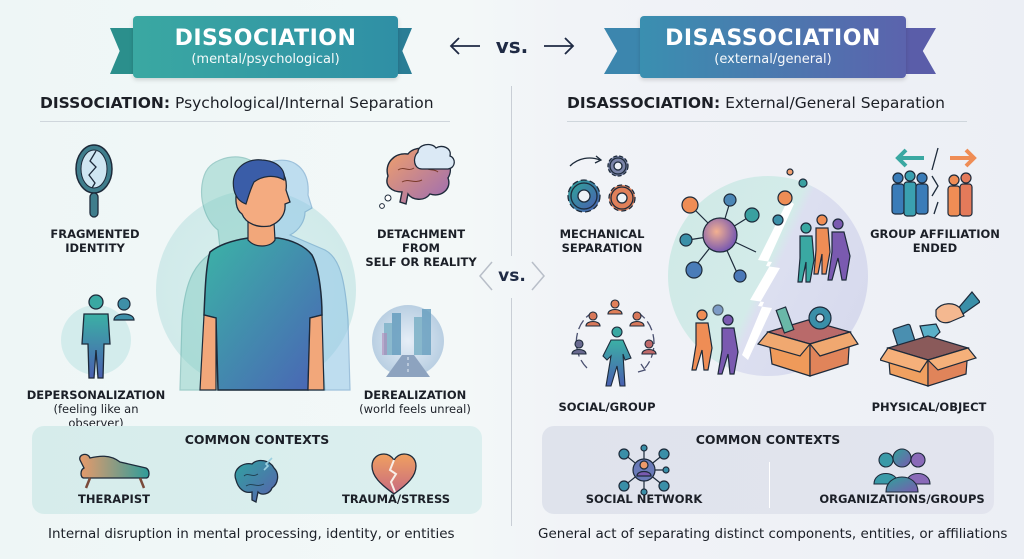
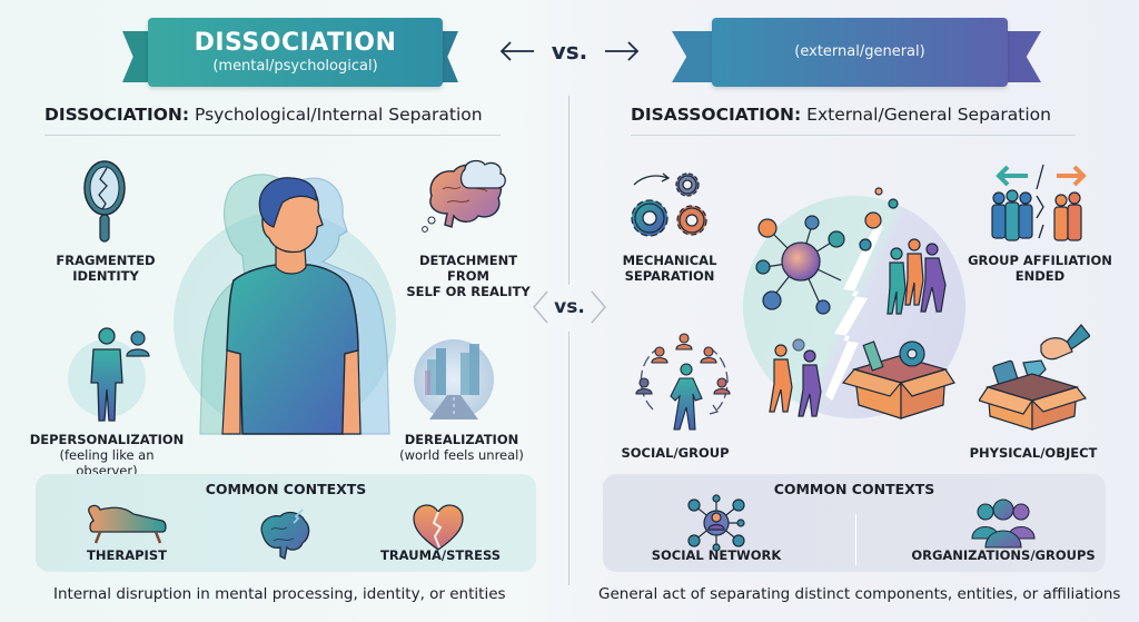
  DISSOCIATION
  (mental/psychological)
  vs.
- DISASSOCIATION
  (external/general)
  DISSOCIATION: Psychological/Internal Separation
  DISASSOCIATION: External/General Separation
  vs.
  FRAGMENTED
  IDENTITY
  DETACHMENT FROM
  SELF OR REALITY
  DEPERSONALIZATION
  (feeling like an observer)
  DEREALIZATION
  (world feels unreal)
  COMMON CONTEXTS
  THERAPIST
  TRAUMA/STRESS
  Internal disruption in mental processing, identity, or entities
  MECHANICAL
  SEPARATION
  GROUP AFFILIATION
  ENDED
  SOCIAL/GROUP
  PHYSICAL/OBJECT
  COMMON CONTEXTS
  SOCIAL NETWORK
  ORGANIZATIONS/GROUPS
  General act of separating distinct components, entities, or affiliations
